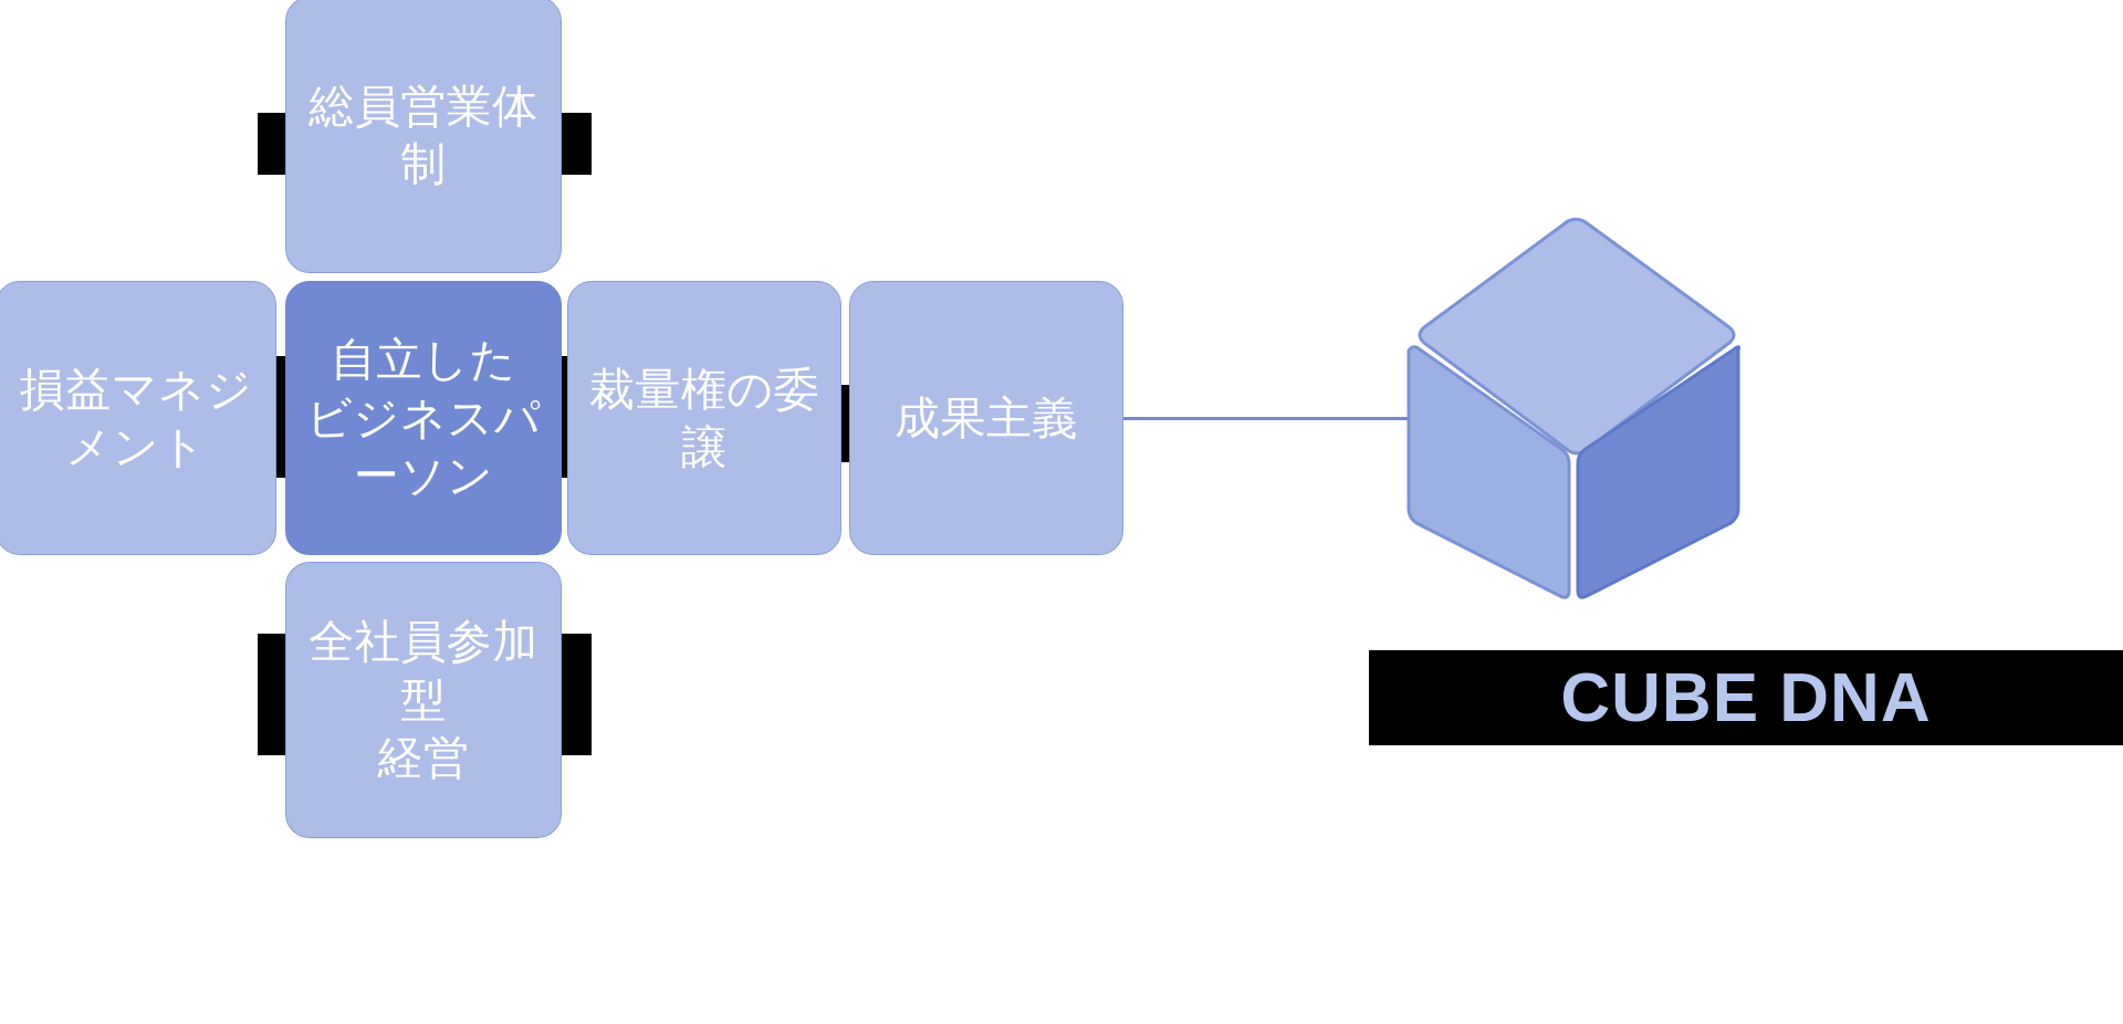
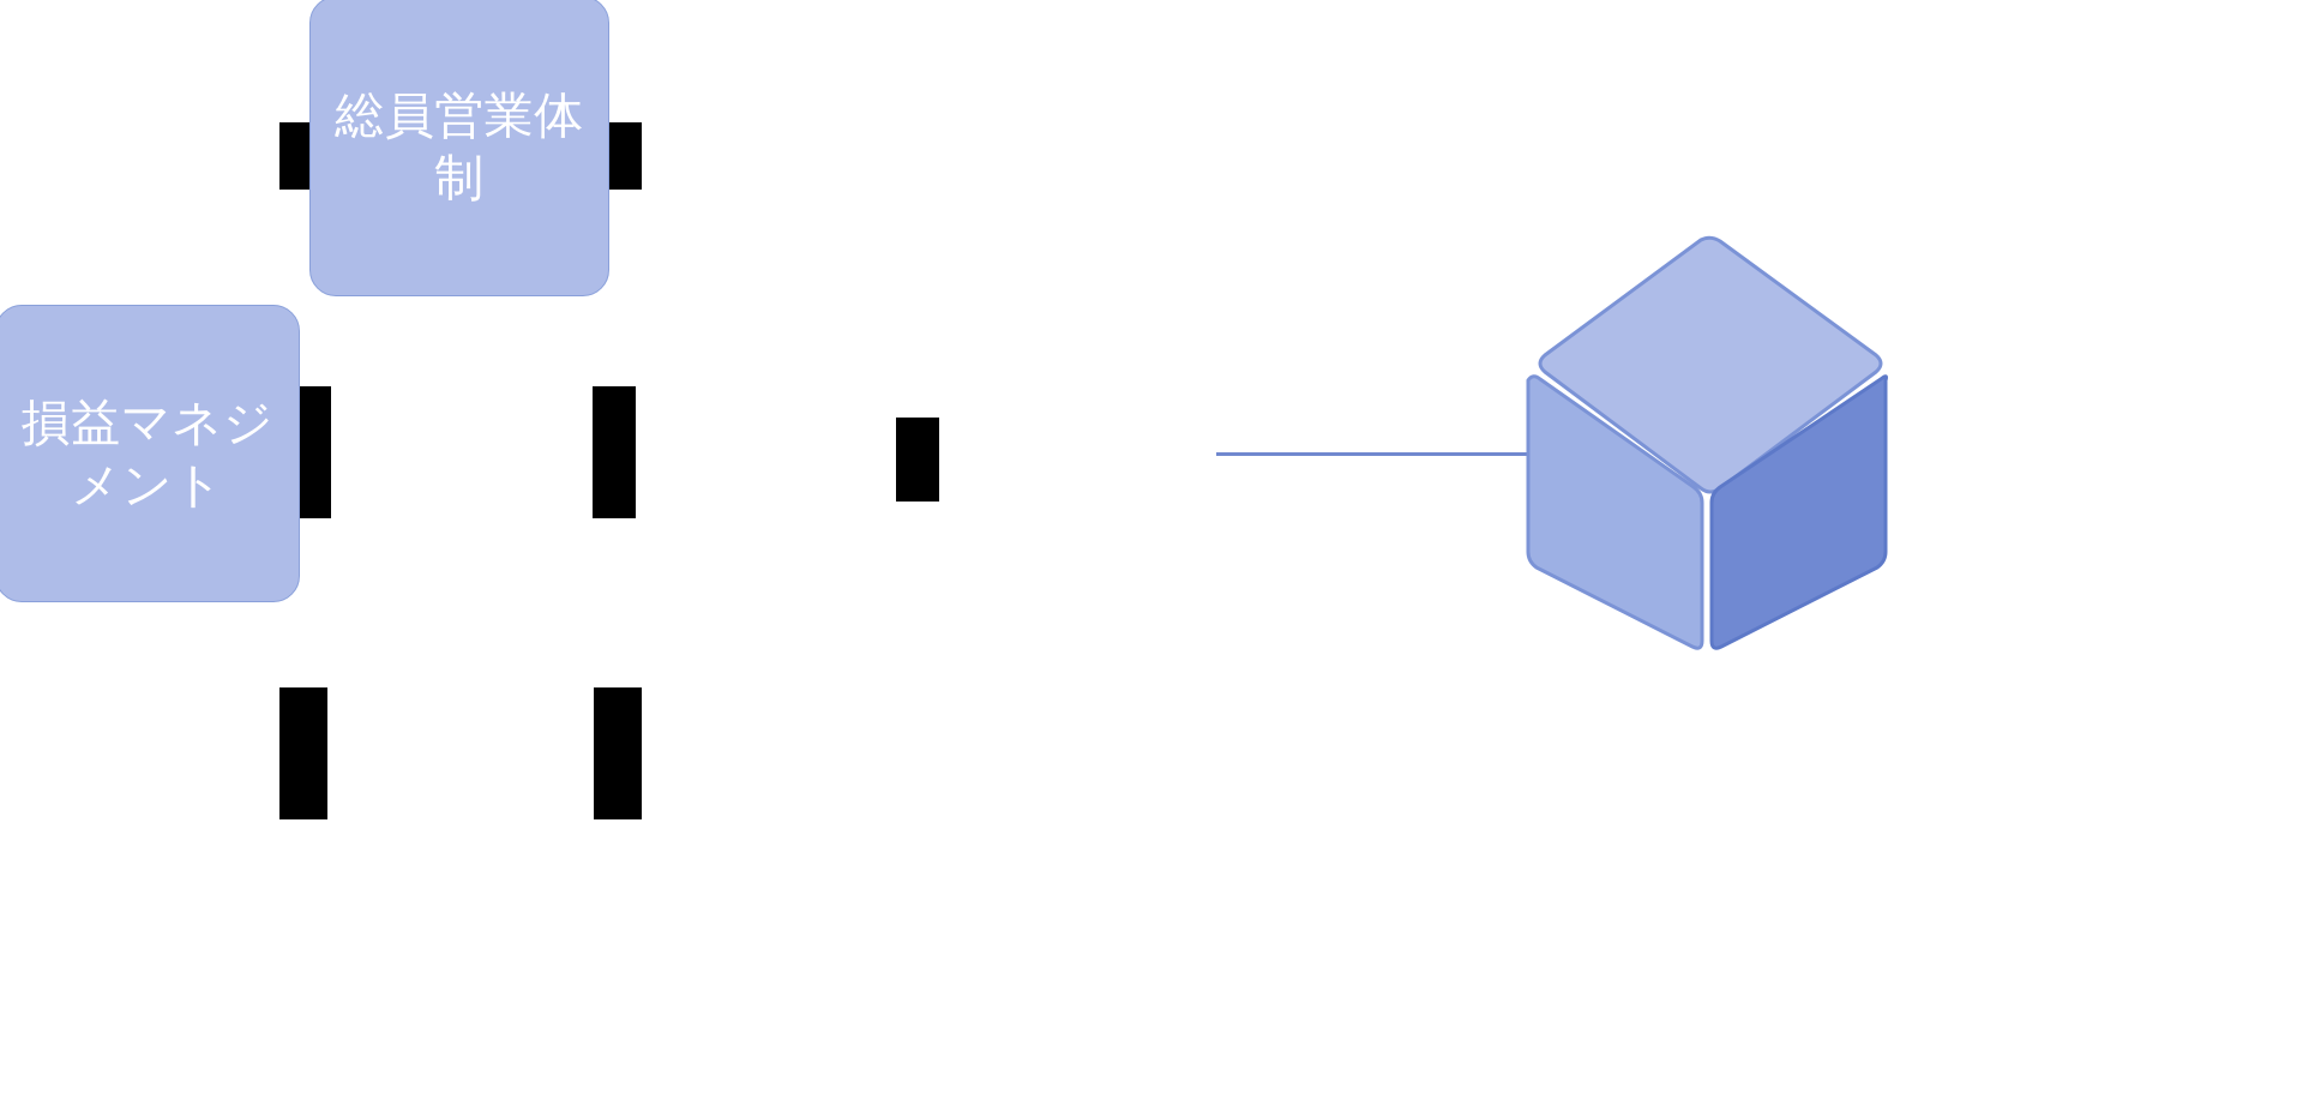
  総員営業体制
  損益マネジメント
- 自立した
- ビジネスパーソン
- 裁量権の委譲
- 成果主義
- 全社員参加型
- 経営
- CUBE DNA
